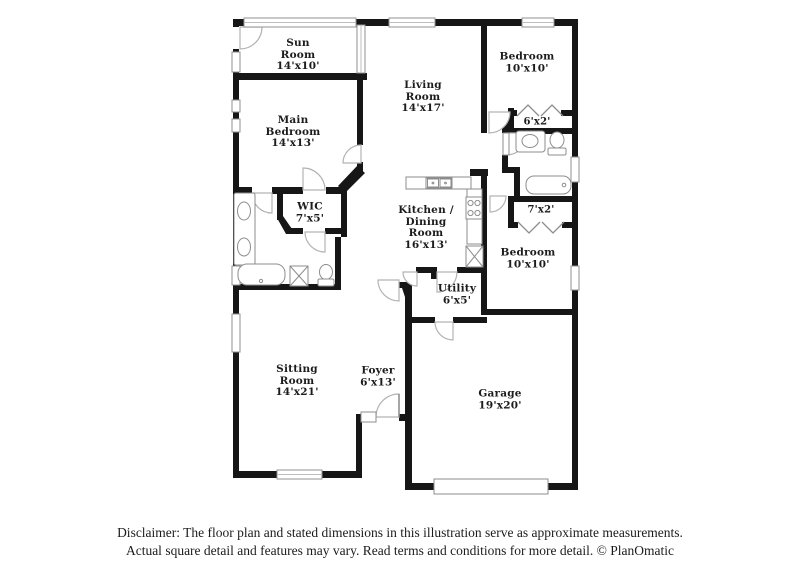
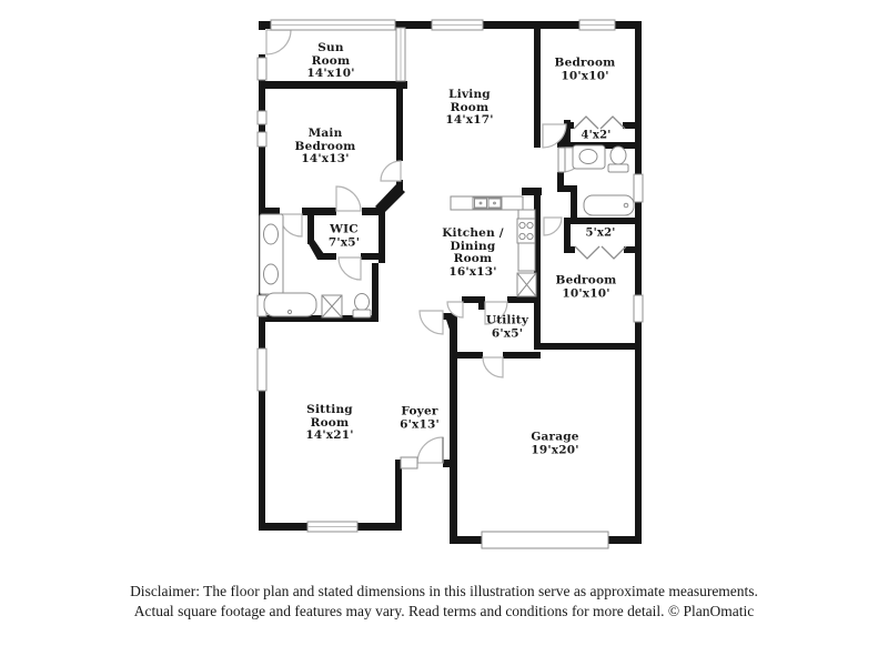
  Sun
  Room
  14'x10'
  Living
  Room
  14'x17'
  Bedroom
  10'x10'
- 6'x2'
+ 4'x2'
  Main
  Bedroom
  14'x13'
  WIC
  7'x5'
  Kitchen /
  Dining
  Room
  16'x13'
- 7'x2'
+ 5'x2'
  Bedroom
  10'x10'
  Utility
  6'x5'
  Sitting
  Room
  14'x21'
  Foyer
  6'x13'
  Garage
  19'x20'
  Disclaimer: The floor plan and stated dimensions in this illustration serve as approximate measurements.
- Actual square detail and features may vary. Read terms and conditions for more detail. © PlanOmatic
+ Actual square footage and features may vary. Read terms and conditions for more detail. © PlanOmatic
